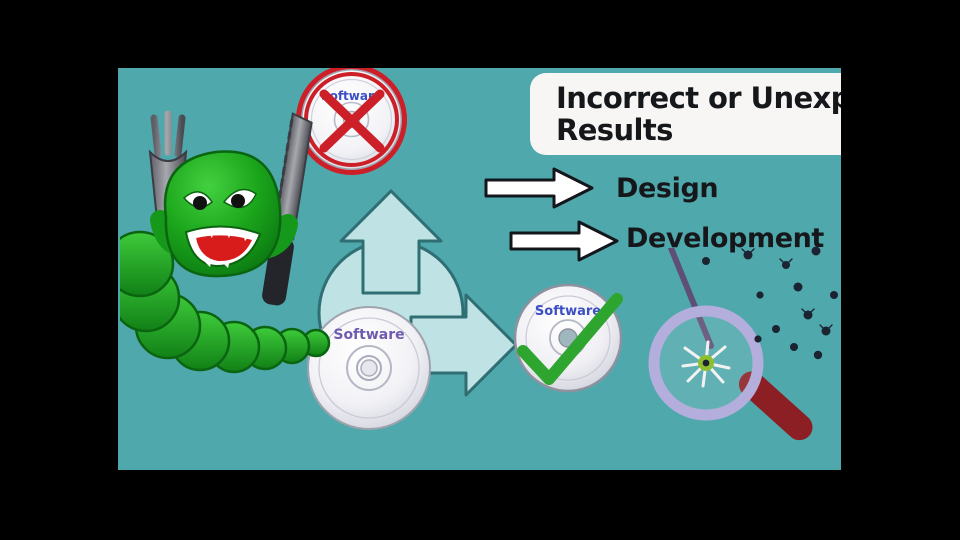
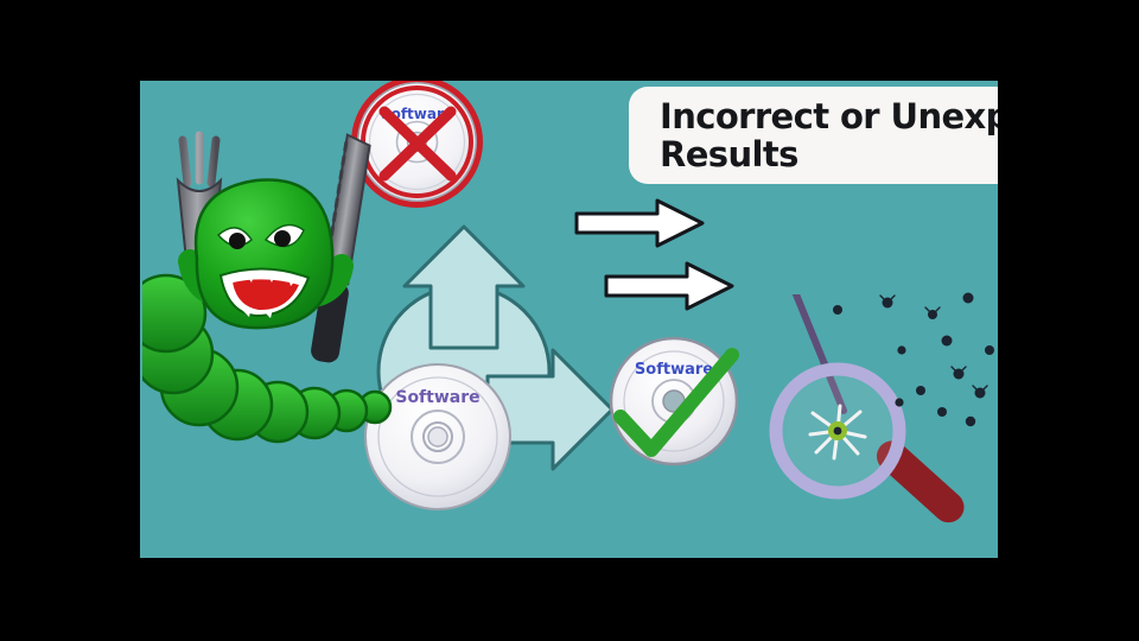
  Software
  oftwar
  Software
- Design
- Development
  Incorrect or Unexp
  Results
